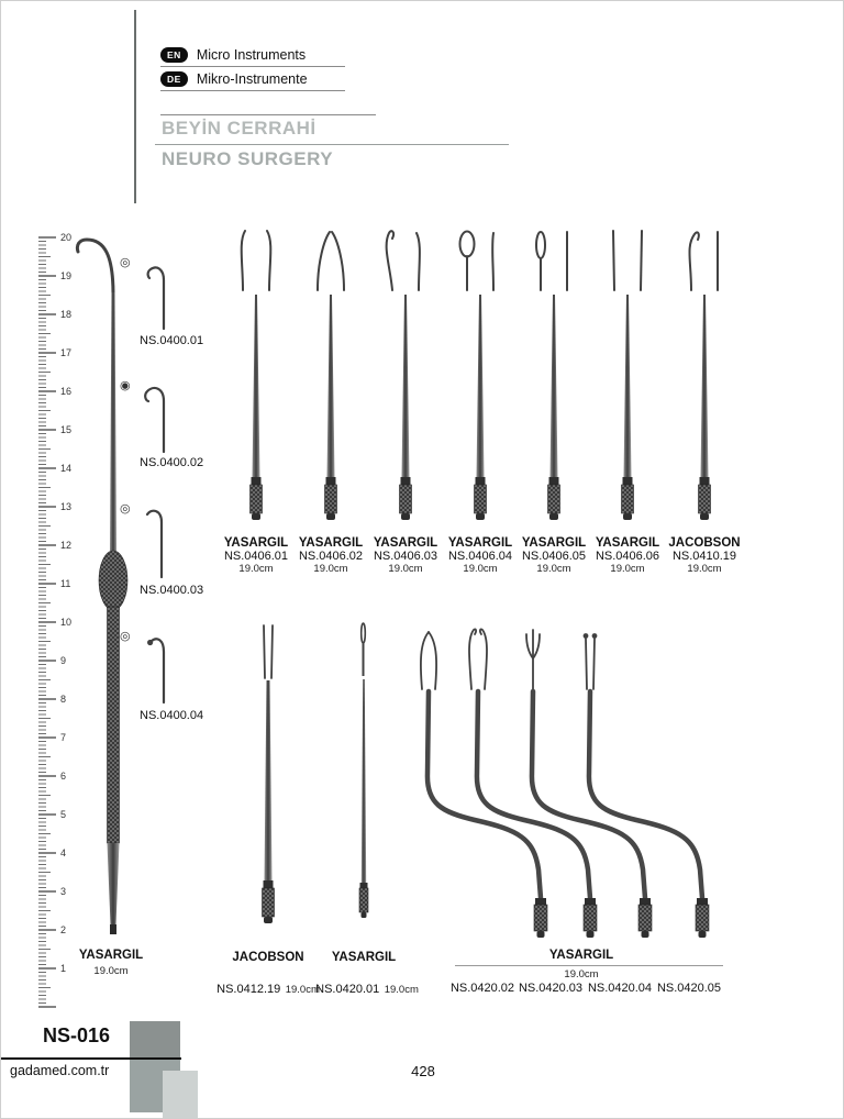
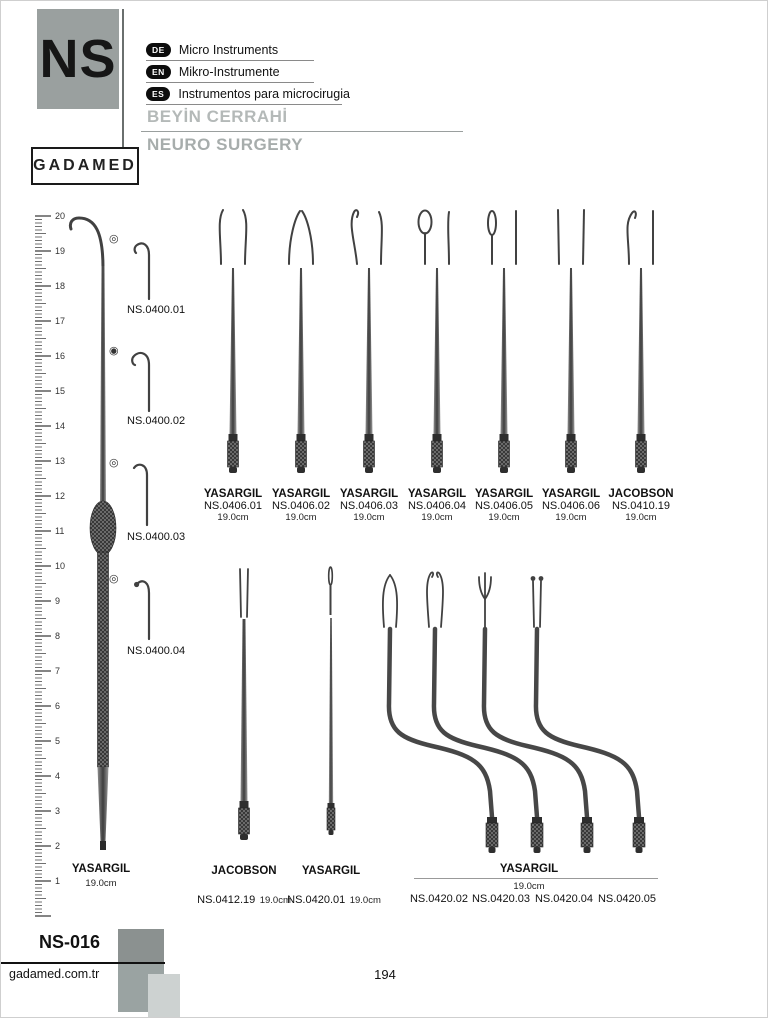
+ NS
- EN
+ DE
  Micro Instruments
- DE
+ EN
  Mikro-Instrumente
+ ES
+ Instrumentos para microcirugia
  BEYİN CERRAHİ
  NEURO SURGERY
+ GADAMED
  1
  2
  3
  4
  5
  6
  7
  8
  9
  10
  11
  12
  13
  14
  15
  16
  17
  18
  19
  20
  YASARGIL
  19.0cm
  ◎
  NS.0400.01
  ◉
  NS.0400.02
  ◎
  NS.0400.03
  ◎
  NS.0400.04
  YASARGIL
  NS.0406.01
  19.0cm
  YASARGIL
  NS.0406.02
  19.0cm
  YASARGIL
  NS.0406.03
  19.0cm
  YASARGIL
  NS.0406.04
  19.0cm
  YASARGIL
  NS.0406.05
  19.0cm
  YASARGIL
  NS.0406.06
  19.0cm
  JACOBSON
  NS.0410.19
  19.0cm
  JACOBSON
  NS.0412.19 19.0cm
  YASARGIL
  NS.0420.01 19.0cm
  YASARGIL
  19.0cm
  NS.0420.02
  NS.0420.03
  NS.0420.04
  NS.0420.05
  NS-016
  gadamed.com.tr
- 428
+ 194
